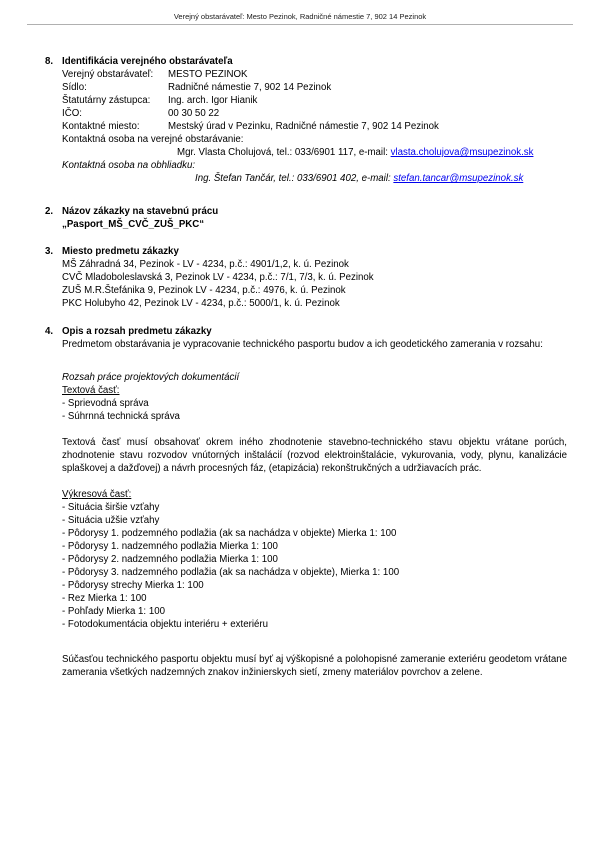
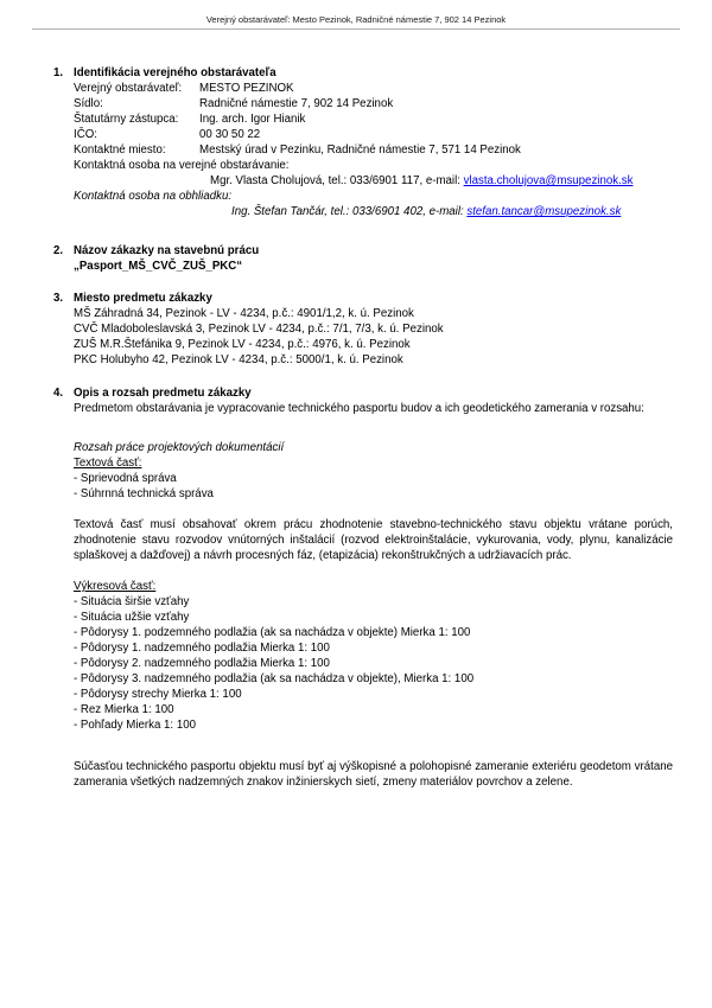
  Verejný obstarávateľ: Mesto Pezinok, Radničné námestie 7, 902 14 Pezinok
- 8.
+ 1.
  Identifikácia verejného obstarávateľa
  Verejný obstarávateľ:
  MESTO PEZINOK
  Sídlo:
  Radničné námestie 7, 902 14 Pezinok
  Štatutárny zástupca:
  Ing. arch. Igor Hianik
  IČO:
  00 30 50 22
  Kontaktné miesto:
- Mestský úrad v Pezinku, Radničné námestie 7, 902 14 Pezinok
+ Mestský úrad v Pezinku, Radničné námestie 7, 571 14 Pezinok
  Kontaktná osoba na verejné obstarávanie:
  Mgr. Vlasta Cholujová, tel.: 033/6901 117, e-mail: vlasta.cholujova@msupezinok.sk
  Kontaktná osoba na obhliadku:
  Ing. Štefan Tančár, tel.: 033/6901 402, e-mail: stefan.tancar@msupezinok.sk
  2.
  Názov zákazky na stavebnú prácu
  „Pasport_MŠ_CVČ_ZUŠ_PKC“
  3.
  Miesto predmetu zákazky
  MŠ Záhradná 34, Pezinok - LV - 4234, p.č.: 4901/1,2, k. ú. Pezinok
  CVČ Mladoboleslavská 3, Pezinok LV - 4234, p.č.: 7/1, 7/3, k. ú. Pezinok
  ZUŠ M.R.Štefánika 9, Pezinok LV - 4234, p.č.: 4976, k. ú. Pezinok
  PKC Holubyho 42, Pezinok LV - 4234, p.č.: 5000/1, k. ú. Pezinok
  4.
  Opis a rozsah predmetu zákazky
  Predmetom obstarávania je vypracovanie technického pasportu budov a ich geodetického zamerania v rozsahu:
  Rozsah práce projektových dokumentácií
  Textová časť:
  - Sprievodná správa
  - Súhrnná technická správa
- Textová časť musí obsahovať okrem iného zhodnotenie stavebno-technického stavu objektu vrátane porúch, zhodnotenie stavu rozvodov vnútorných inštalácií (rozvod elektroinštalácie, vykurovania, vody, plynu, kanalizácie splaškovej a dažďovej) a návrh procesných fáz, (etapizácia) rekonštrukčných a udržiavacích prác.
+ Textová časť musí obsahovať okrem prácu zhodnotenie stavebno-technického stavu objektu vrátane porúch, zhodnotenie stavu rozvodov vnútorných inštalácií (rozvod elektroinštalácie, vykurovania, vody, plynu, kanalizácie splaškovej a dažďovej) a návrh procesných fáz, (etapizácia) rekonštrukčných a udržiavacích prác.
  Výkresová časť:
  - Situácia širšie vzťahy
  - Situácia užšie vzťahy
  - Pôdorysy 1. podzemného podlažia (ak sa nachádza v objekte) Mierka 1: 100
  - Pôdorysy 1. nadzemného podlažia Mierka 1: 100
  - Pôdorysy 2. nadzemného podlažia Mierka 1: 100
  - Pôdorysy 3. nadzemného podlažia (ak sa nachádza v objekte), Mierka 1: 100
  - Pôdorysy strechy Mierka 1: 100
  - Rez Mierka 1: 100
  - Pohľady Mierka 1: 100
- - Fotodokumentácia objektu interiéru + exteriéru
  Súčasťou technického pasportu objektu musí byť aj výškopisné a polohopisné zameranie exteriéru geodetom vrátane zamerania všetkých nadzemných znakov inžinierskych sietí, zmeny materiálov povrchov a zelene.
